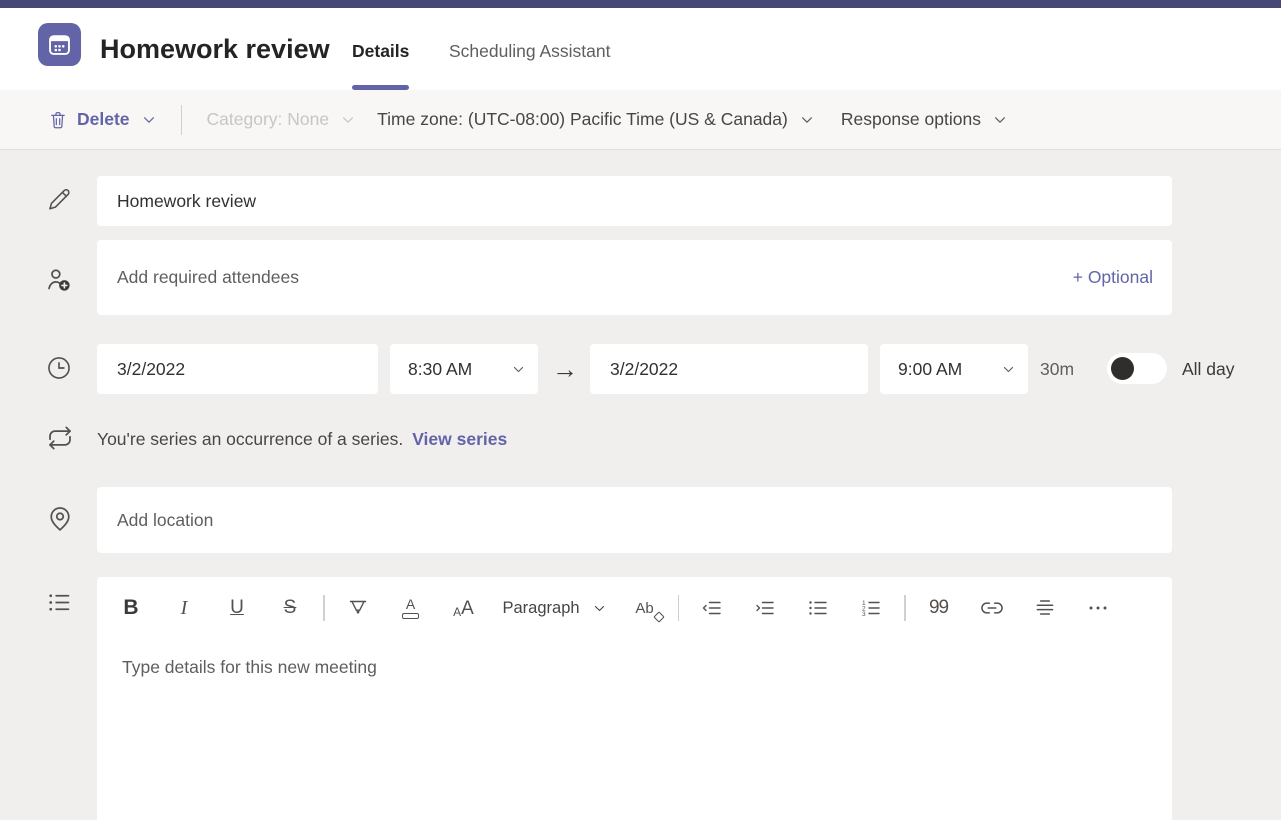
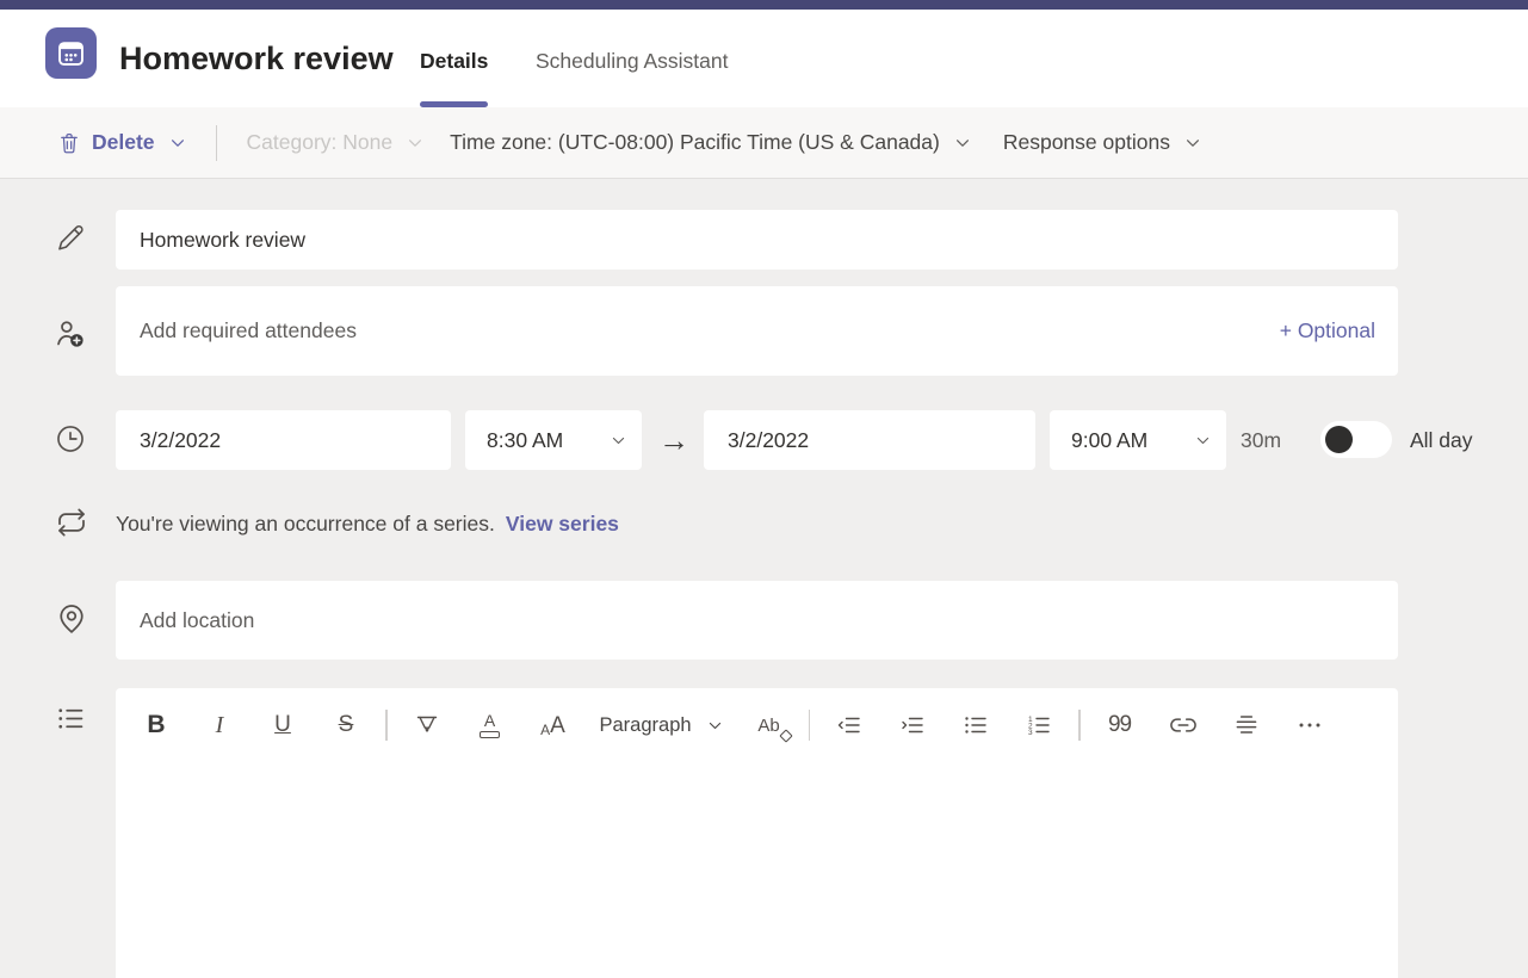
  Homework review
  Details
  Scheduling Assistant
  Delete
  Category: None
  Time zone: (UTC-08:00) Pacific Time (US & Canada)
  Response options
  Homework review
  Add required attendees
  + Optional
  3/2/2022
  8:30 AM
  →
  3/2/2022
  9:00 AM
  30m
  All day
- You're series an occurrence of a series.
+ You're viewing an occurrence of a series.
  View series
  Add location
  B
  I
  U
  S
  A
  A
  A
  Paragraph
  Ab
  99
- Type details for this new meeting
